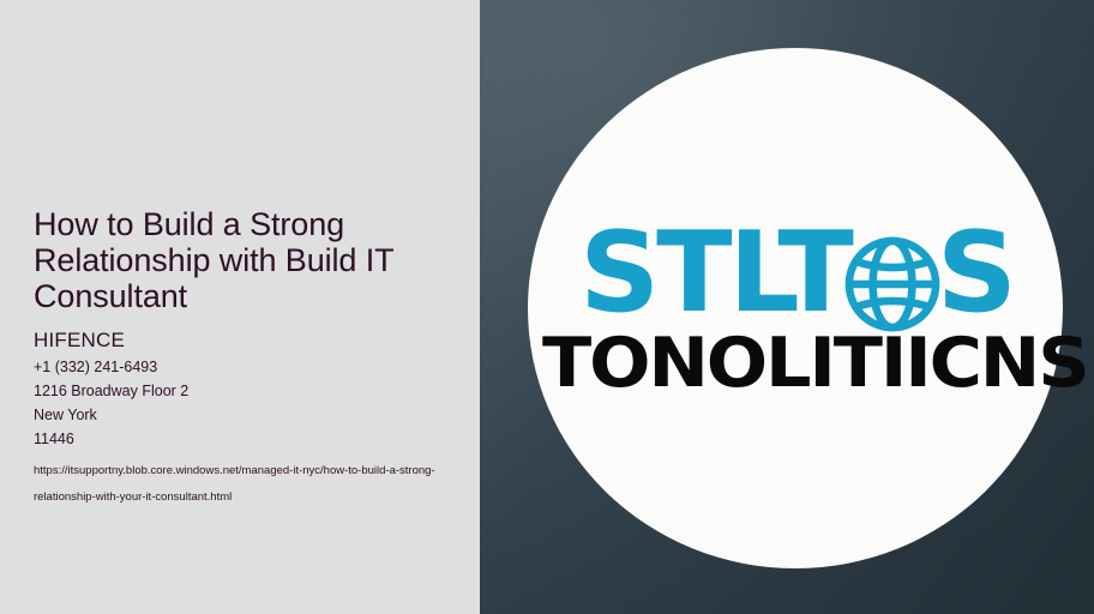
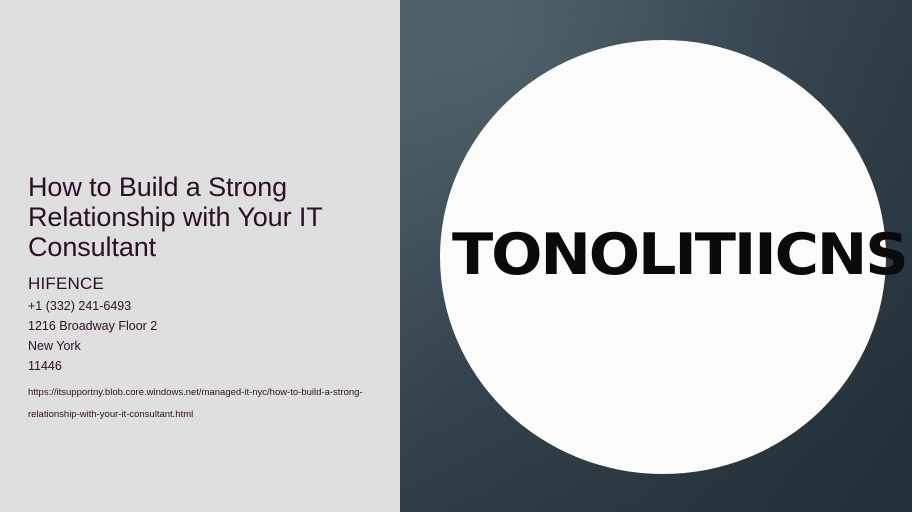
- How to Build a Strong Relationship with Build IT Consultant
+ How to Build a Strong Relationship with Your IT Consultant
  HIFENCE
  +1 (332) 241-6493
  1216 Broadway Floor 2
  New York
  11446
  https://itsupportny.blob.core.windows.net/managed-it-nyc/how-to-build-a-strong-relationship-with-your-it-consultant.html
- STLT
- S
  TONOLITIICNS
